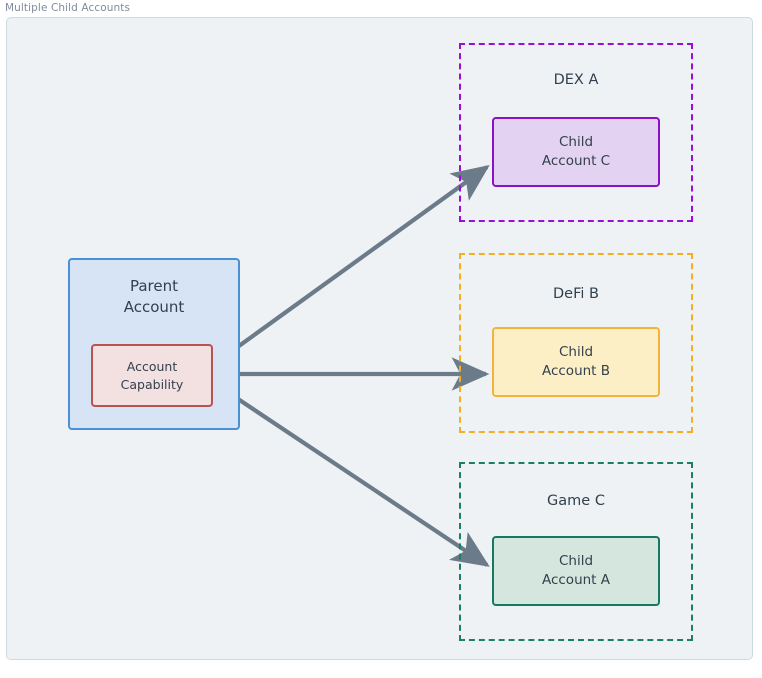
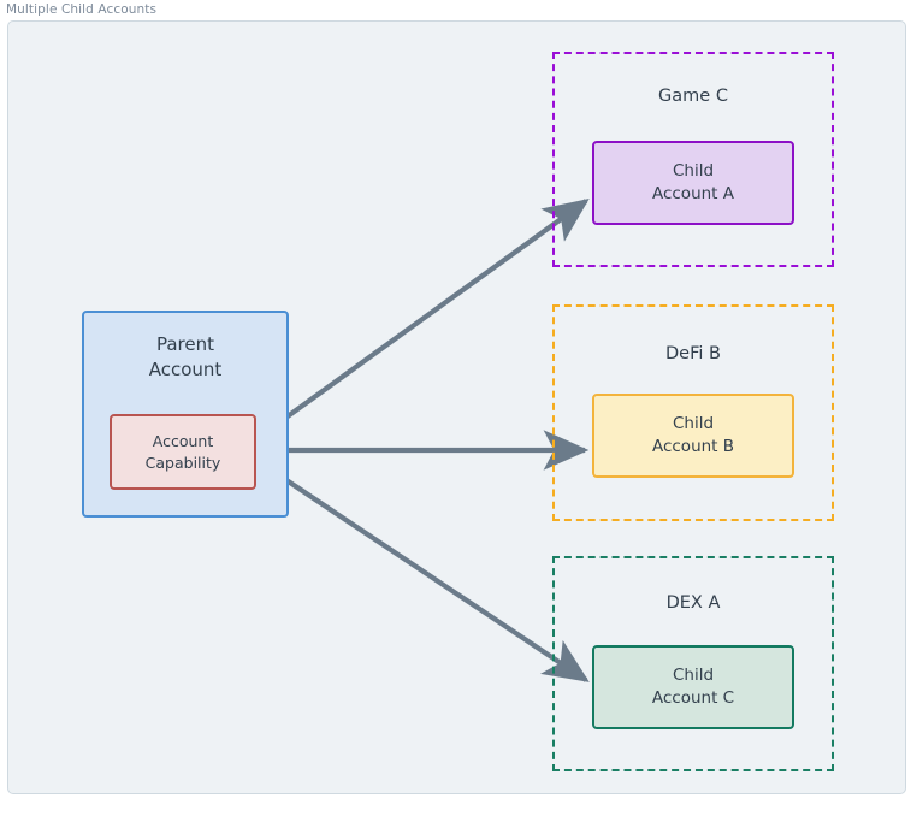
  Multiple Child Accounts
  Parent
  Account
  Account
  Capability
- DEX A
+ Game C
  Child
- Account C
+ Account A
  DeFi B
  Child
  Account B
- Game C
+ DEX A
  Child
- Account A
+ Account C
